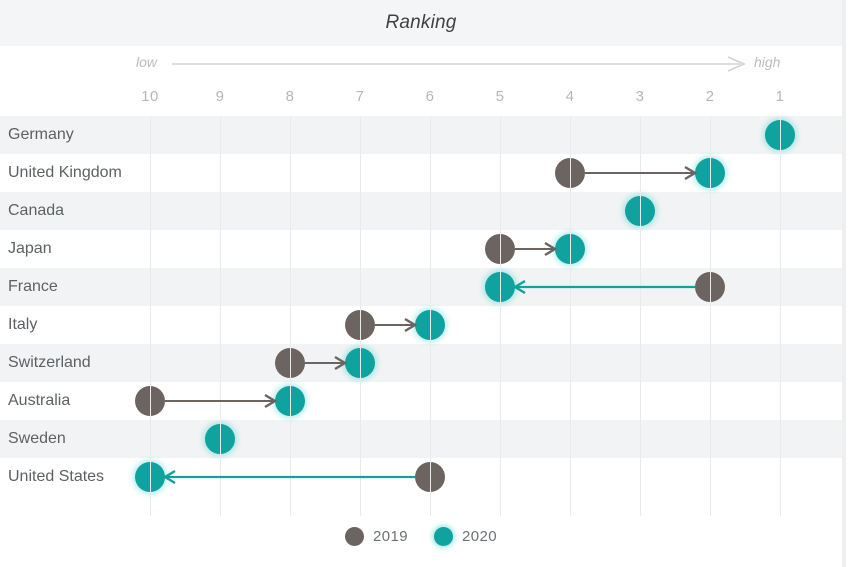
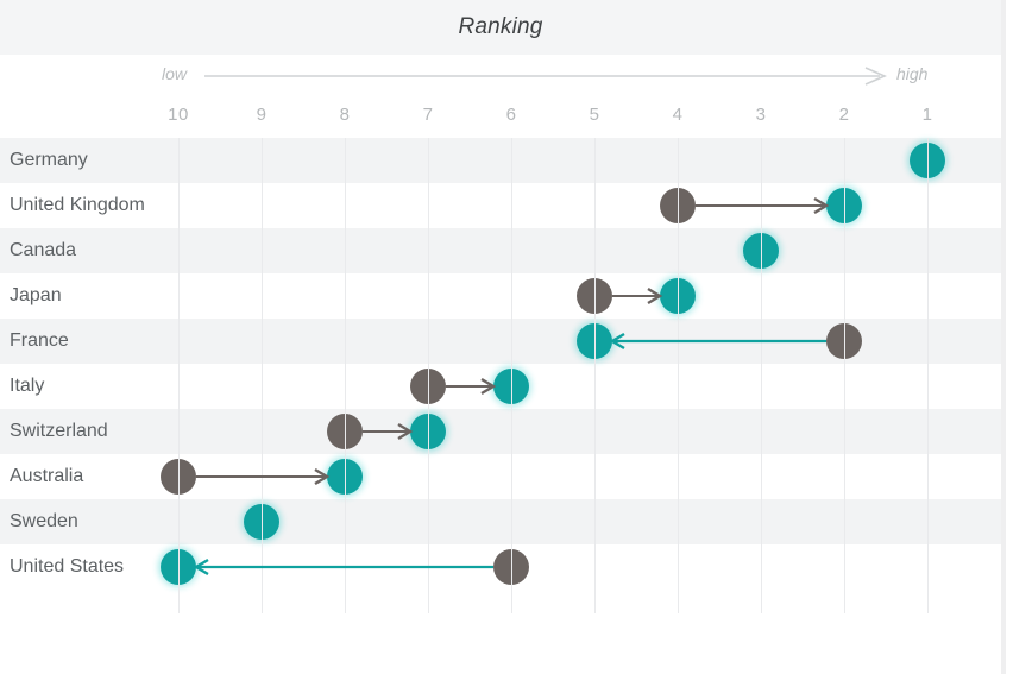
  Ranking
  low
  high
  10
  9
  8
  7
  6
  5
  4
  3
  2
  1
  Germany
  United Kingdom
  Canada
  Japan
  France
  Italy
  Switzerland
  Australia
  Sweden
  United States
- 2019
- 2020
